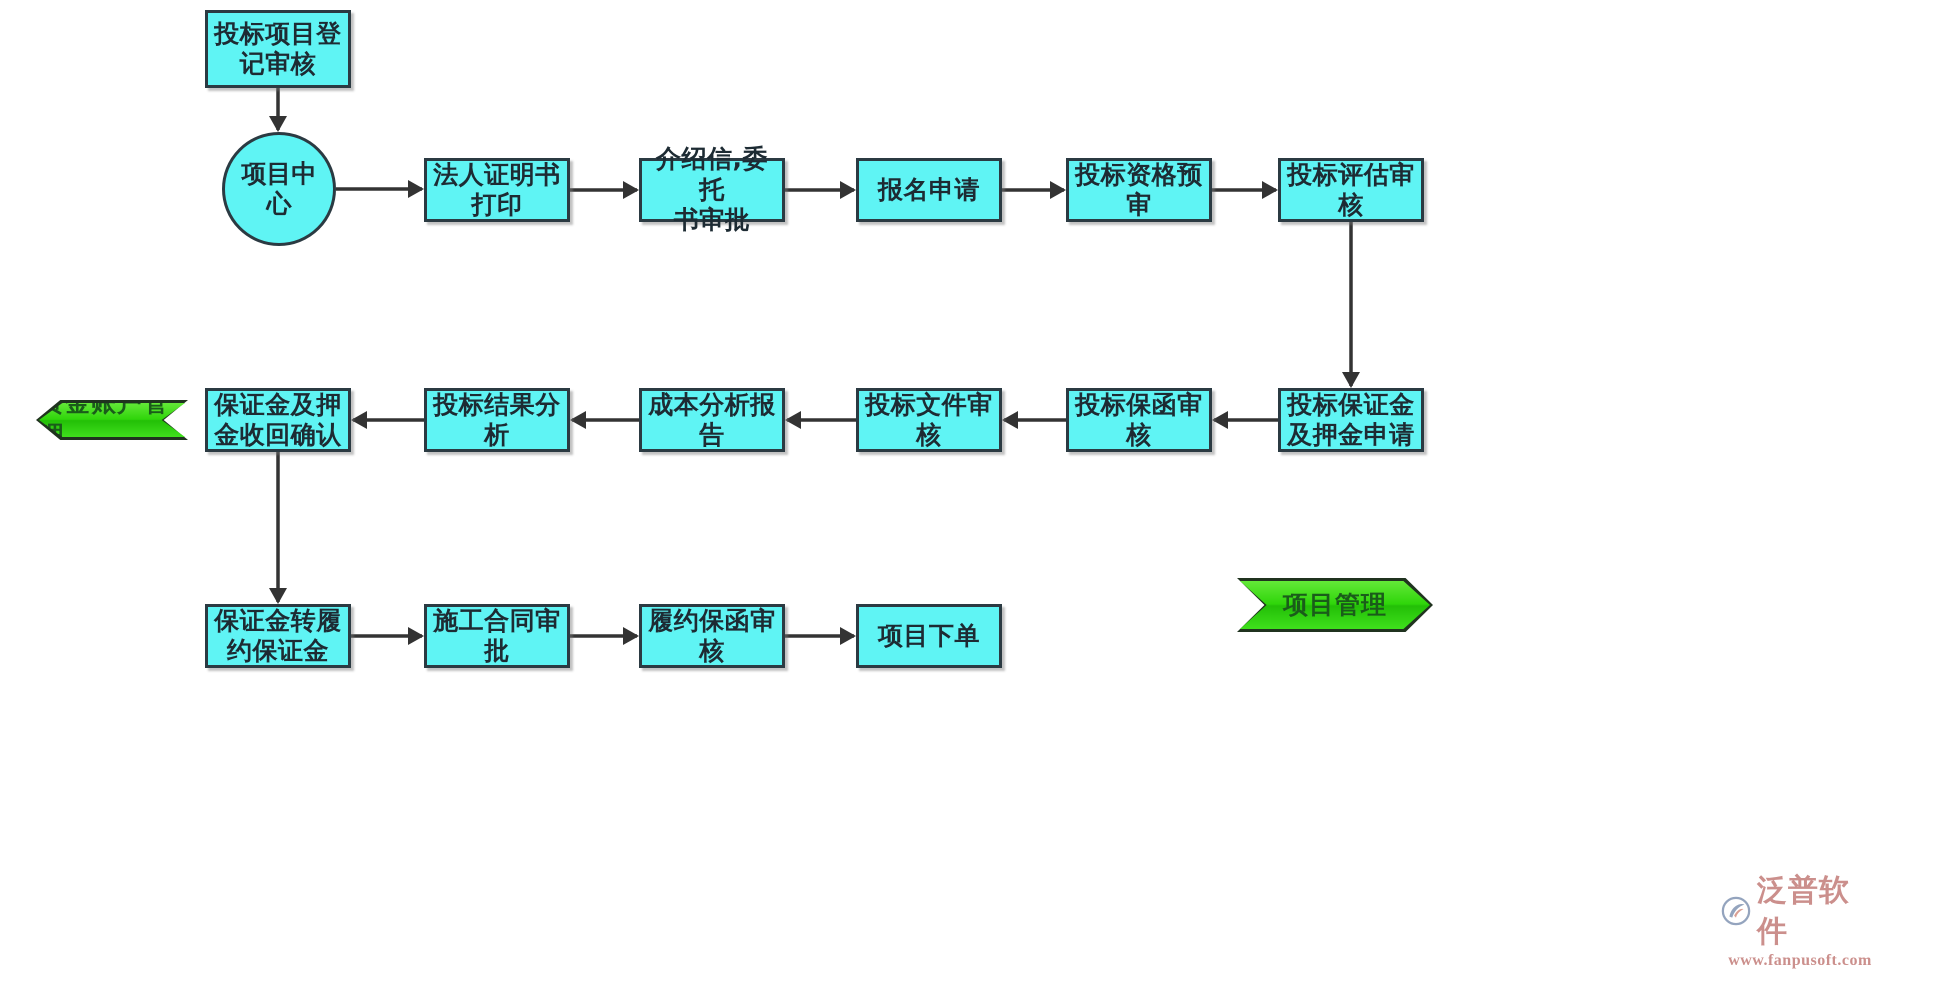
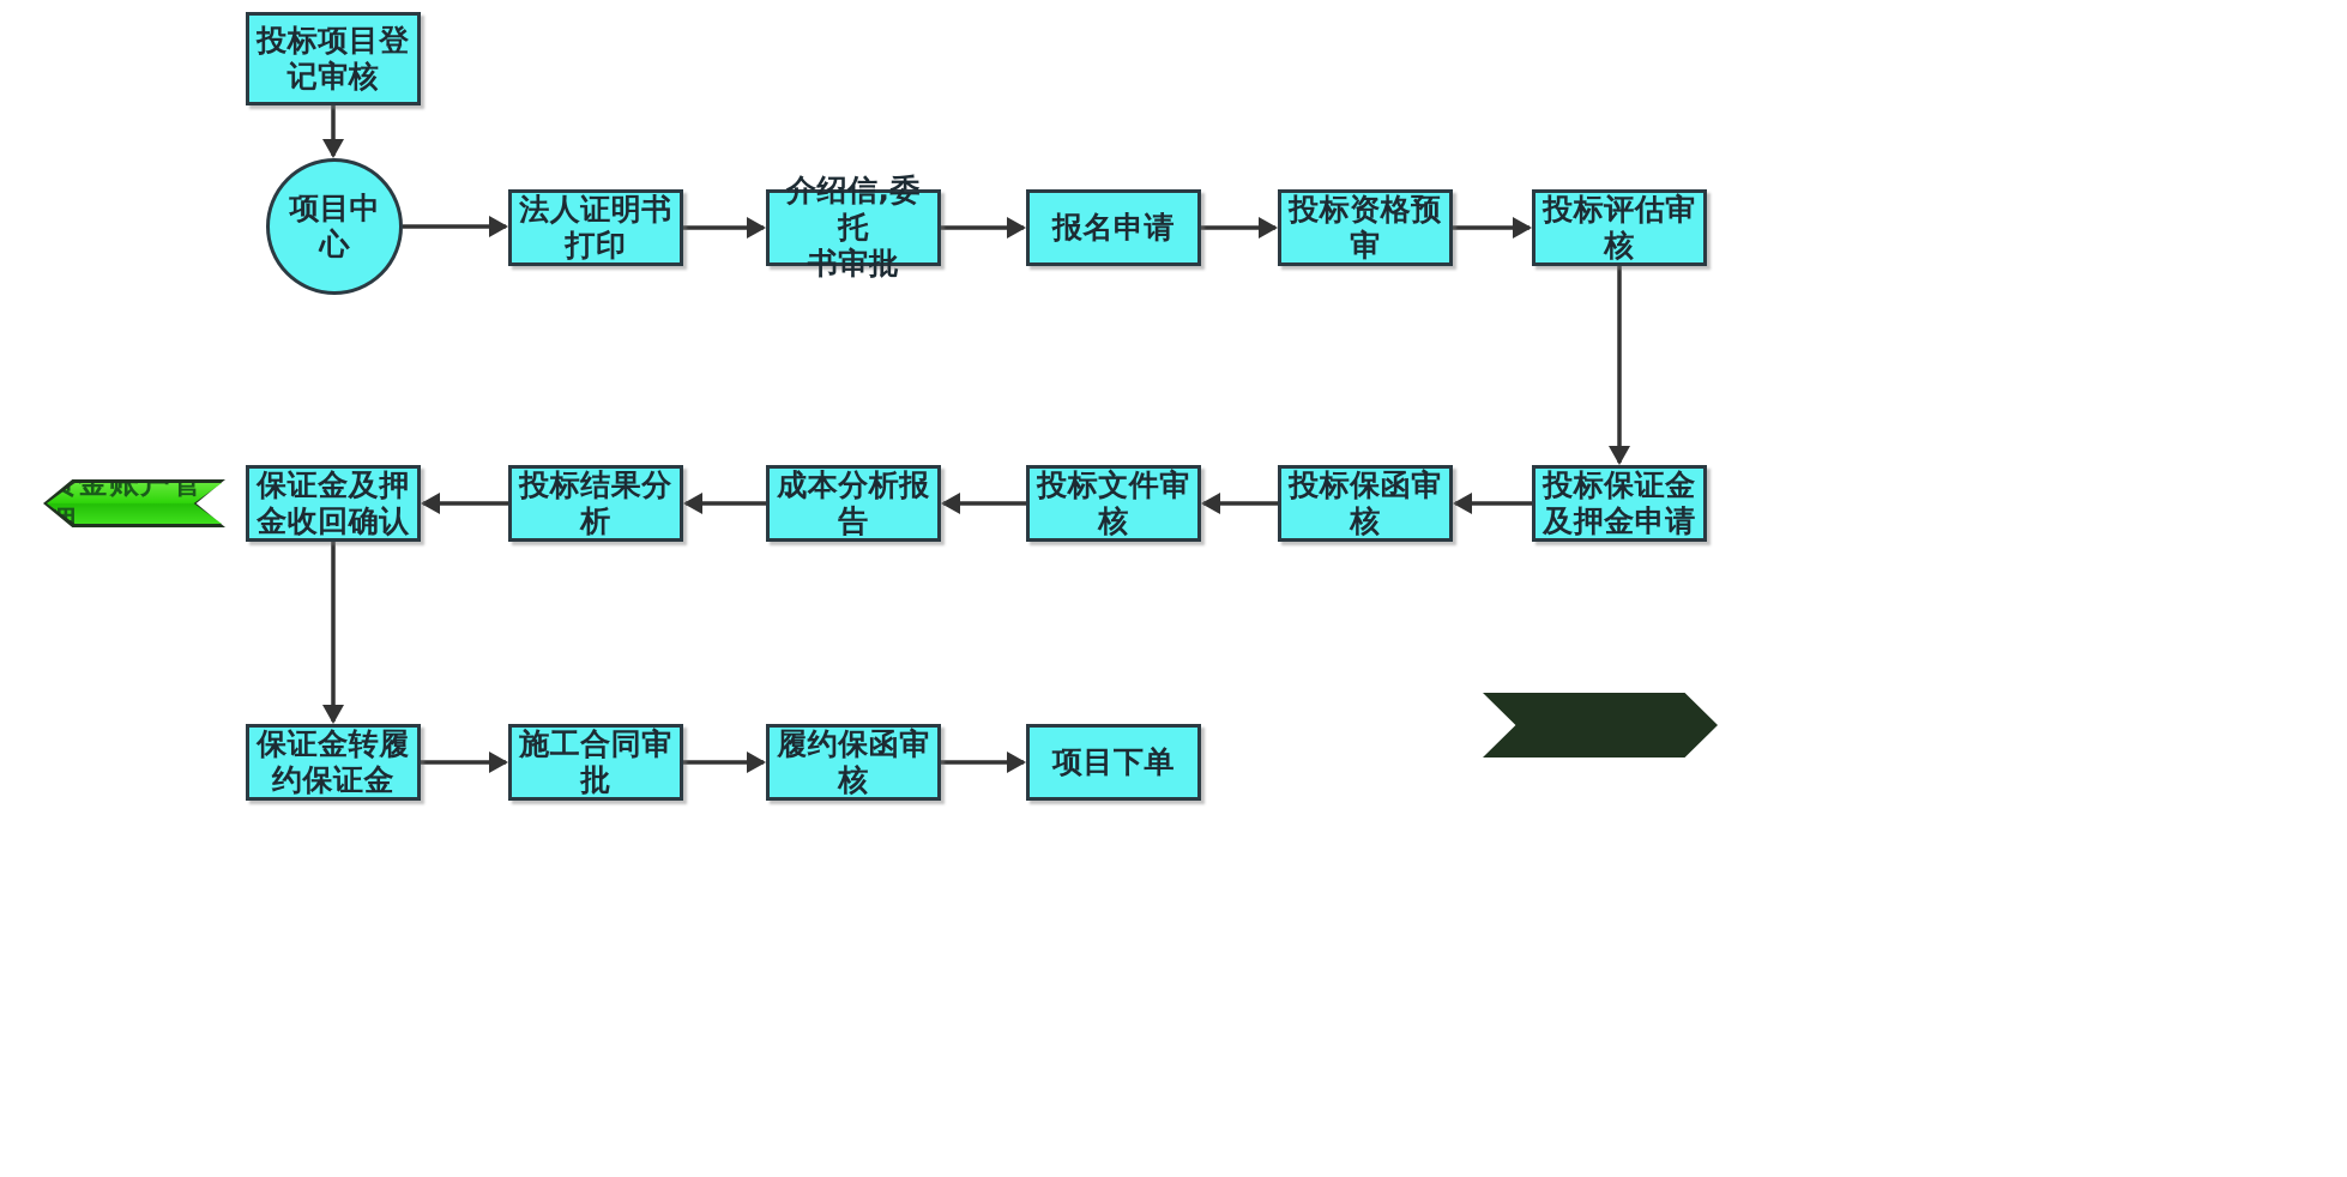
  投标项目登
  记审核
  项目中
  心
  法人证明书
  打印
  介绍信,委托
  书审批
  报名申请
  投标资格预
  审
  投标评估审
  核
  投标保证金
  及押金申请
  投标保函审
  核
  投标文件审
  核
  成本分析报
  告
  投标结果分
  析
  保证金及押
  金收回确认
  保证金转履
  约保证金
  施工合同审
  批
  履约保函审
  核
  项目下单
- 项目管理
- 泛普软件
- www.fanpusoft.com
